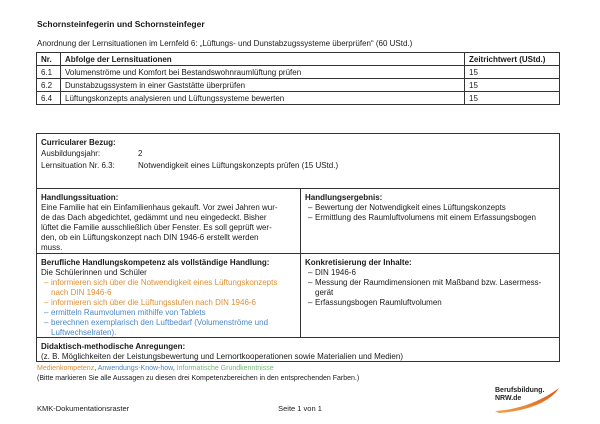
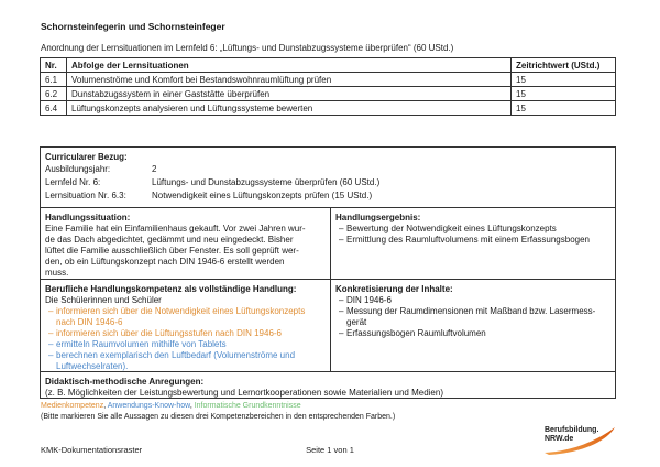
  Schornsteinfegerin und Schornsteinfeger
  Anordnung der Lernsituationen im Lernfeld 6: „Lüftungs- und Dunstabzugssysteme überprüfen“ (60 UStd.)
  Nr.	Abfolge der Lernsituationen	Zeitrichtwert (UStd.)
  6.1	Volumenströme und Komfort bei Bestandswohnraumlüftung prüfen	15
  6.2	Dunstabzugssystem in einer Gaststätte überprüfen	15
  6.4	Lüftungskonzepts analysieren und Lüftungssysteme bewerten	15
  Curricularer Bezug:
  Ausbildungsjahr:
  2
+ Lernfeld Nr. 6:
+ Lüftungs- und Dunstabzugssysteme überprüfen (60 UStd.)
  Lernsituation Nr. 6.3:
  Notwendigkeit eines Lüftungskonzepts prüfen (15 UStd.)
  Handlungssituation:
  Eine Familie hat ein Einfamilienhaus gekauft. Vor zwei Jahren wur-
  de das Dach abgedichtet, gedämmt und neu eingedeckt. Bisher
  lüftet die Familie ausschließlich über Fenster. Es soll geprüft wer-
  den, ob ein Lüftungskonzept nach DIN 1946-6 erstellt werden
  muss.
  Handlungsergebnis:
  –
  Bewertung der Notwendigkeit eines Lüftungskonzepts
  –
  Ermittlung des Raumluftvolumens mit einem Erfassungsbogen
  Berufliche Handlungskompetenz als vollständige Handlung:
  Die Schülerinnen und Schüler
  –
  informieren sich über die Notwendigkeit eines Lüftungskonzepts nach DIN 1946-6
  –
  informieren sich über die Lüftungsstufen nach DIN 1946-6
  –
  ermitteln Raumvolumen mithilfe von Tablets
  –
  berechnen exemplarisch den Luftbedarf (Volumenströme und Luftwechselraten).
  Konkretisierung der Inhalte:
  –
  DIN 1946-6
  –
  Messung der Raumdimensionen mit Maßband bzw. Lasermess-
  gerät
  –
  Erfassungsbogen Raumluftvolumen
  Didaktisch-methodische Anregungen:
  (z. B. Möglichkeiten der Leistungsbewertung und Lernortkooperationen sowie Materialien und Medien)
  KMK-Dokumentationsraster
  Seite 1 von 1
